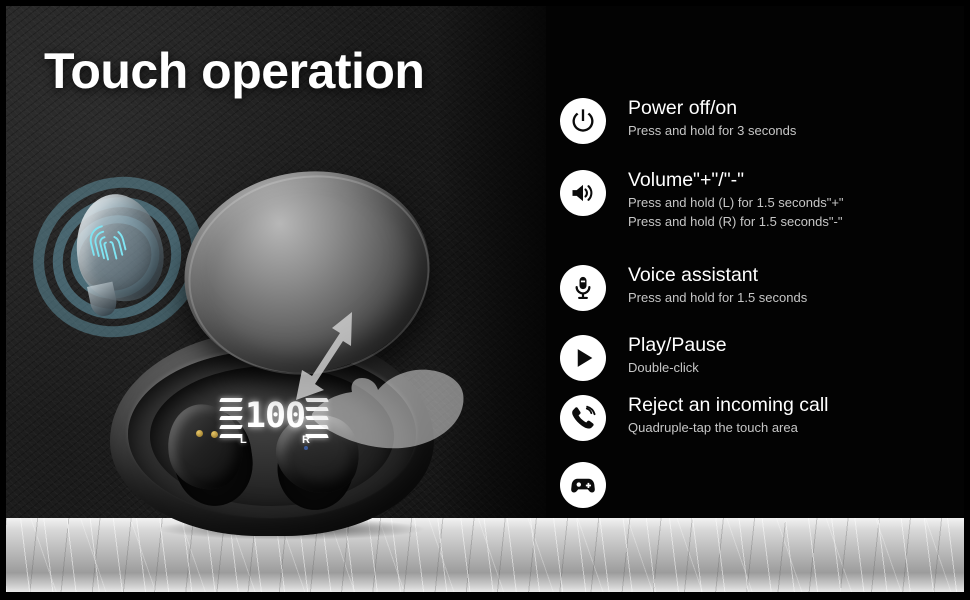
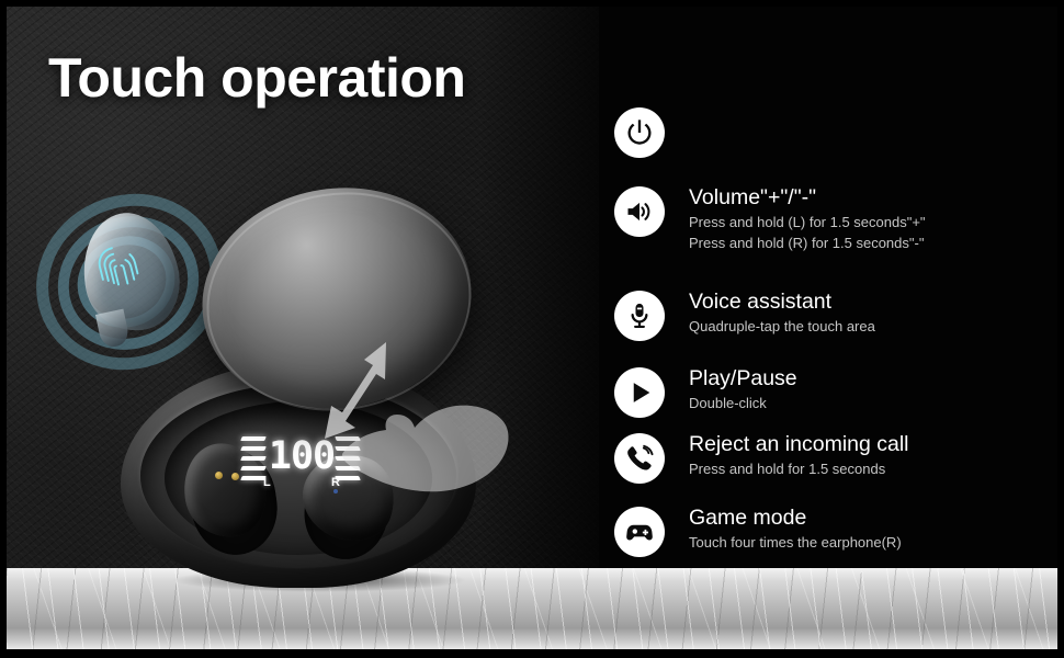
  100
  L
  R
  Touch operation
- Power off/on
- Press and hold for 3 seconds
  Volume"+"/"-"
  Press and hold (L) for 1.5 seconds"+"
  Press and hold (R) for 1.5 seconds"-"
  Voice assistant
- Press and hold for 1.5 seconds
+ Quadruple-tap the touch area
  Play/Pause
  Double-click
  Reject an incoming call
- Quadruple-tap the touch area
+ Press and hold for 1.5 seconds
+ Game mode
+ Touch four times the earphone(R)
